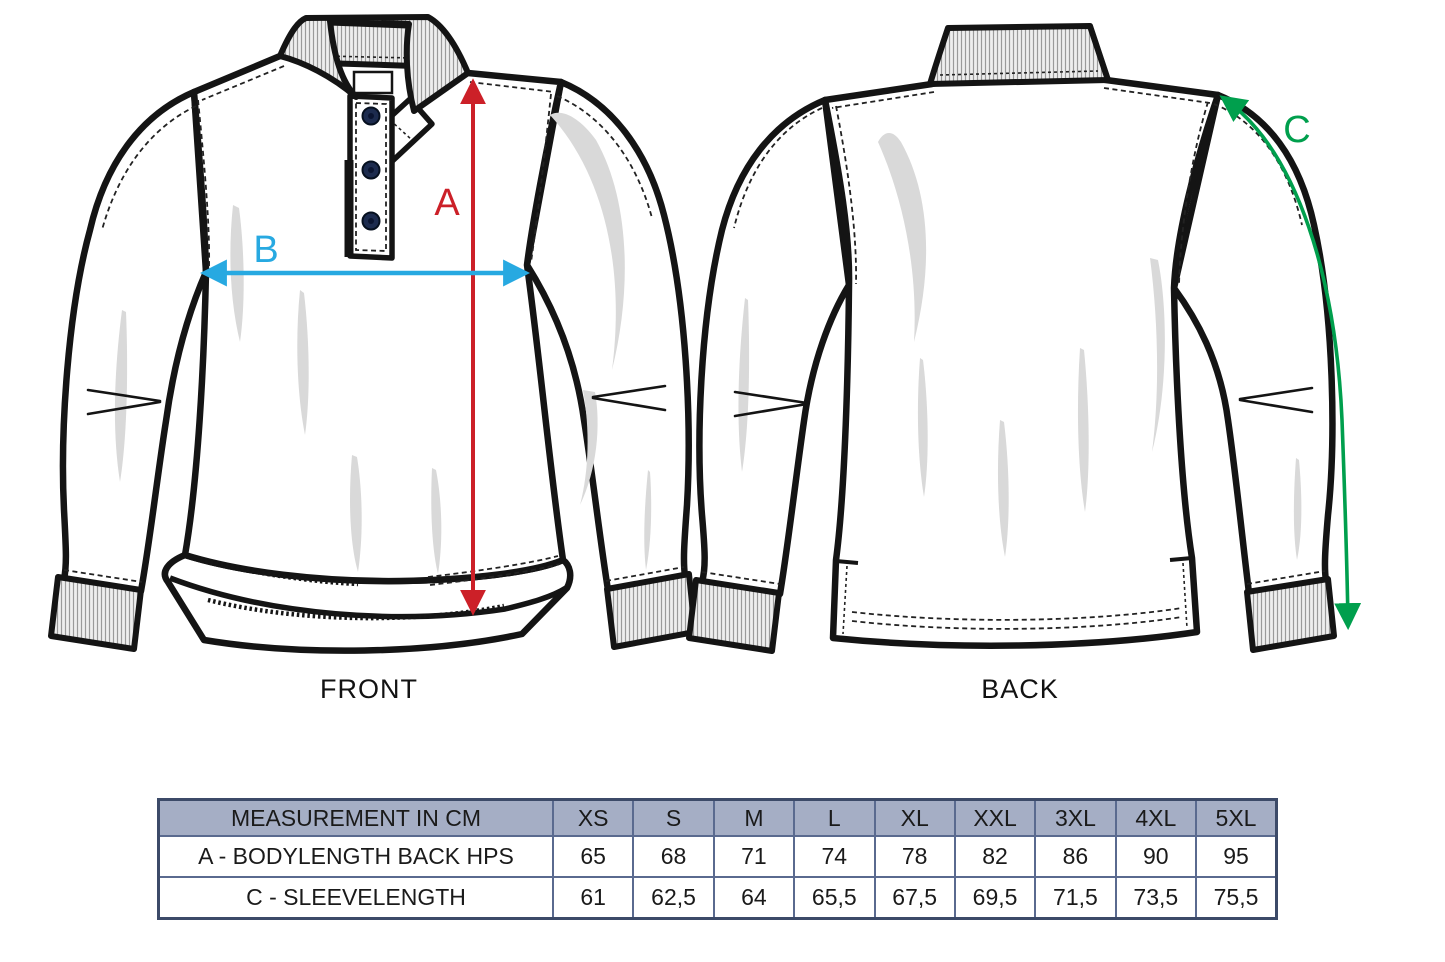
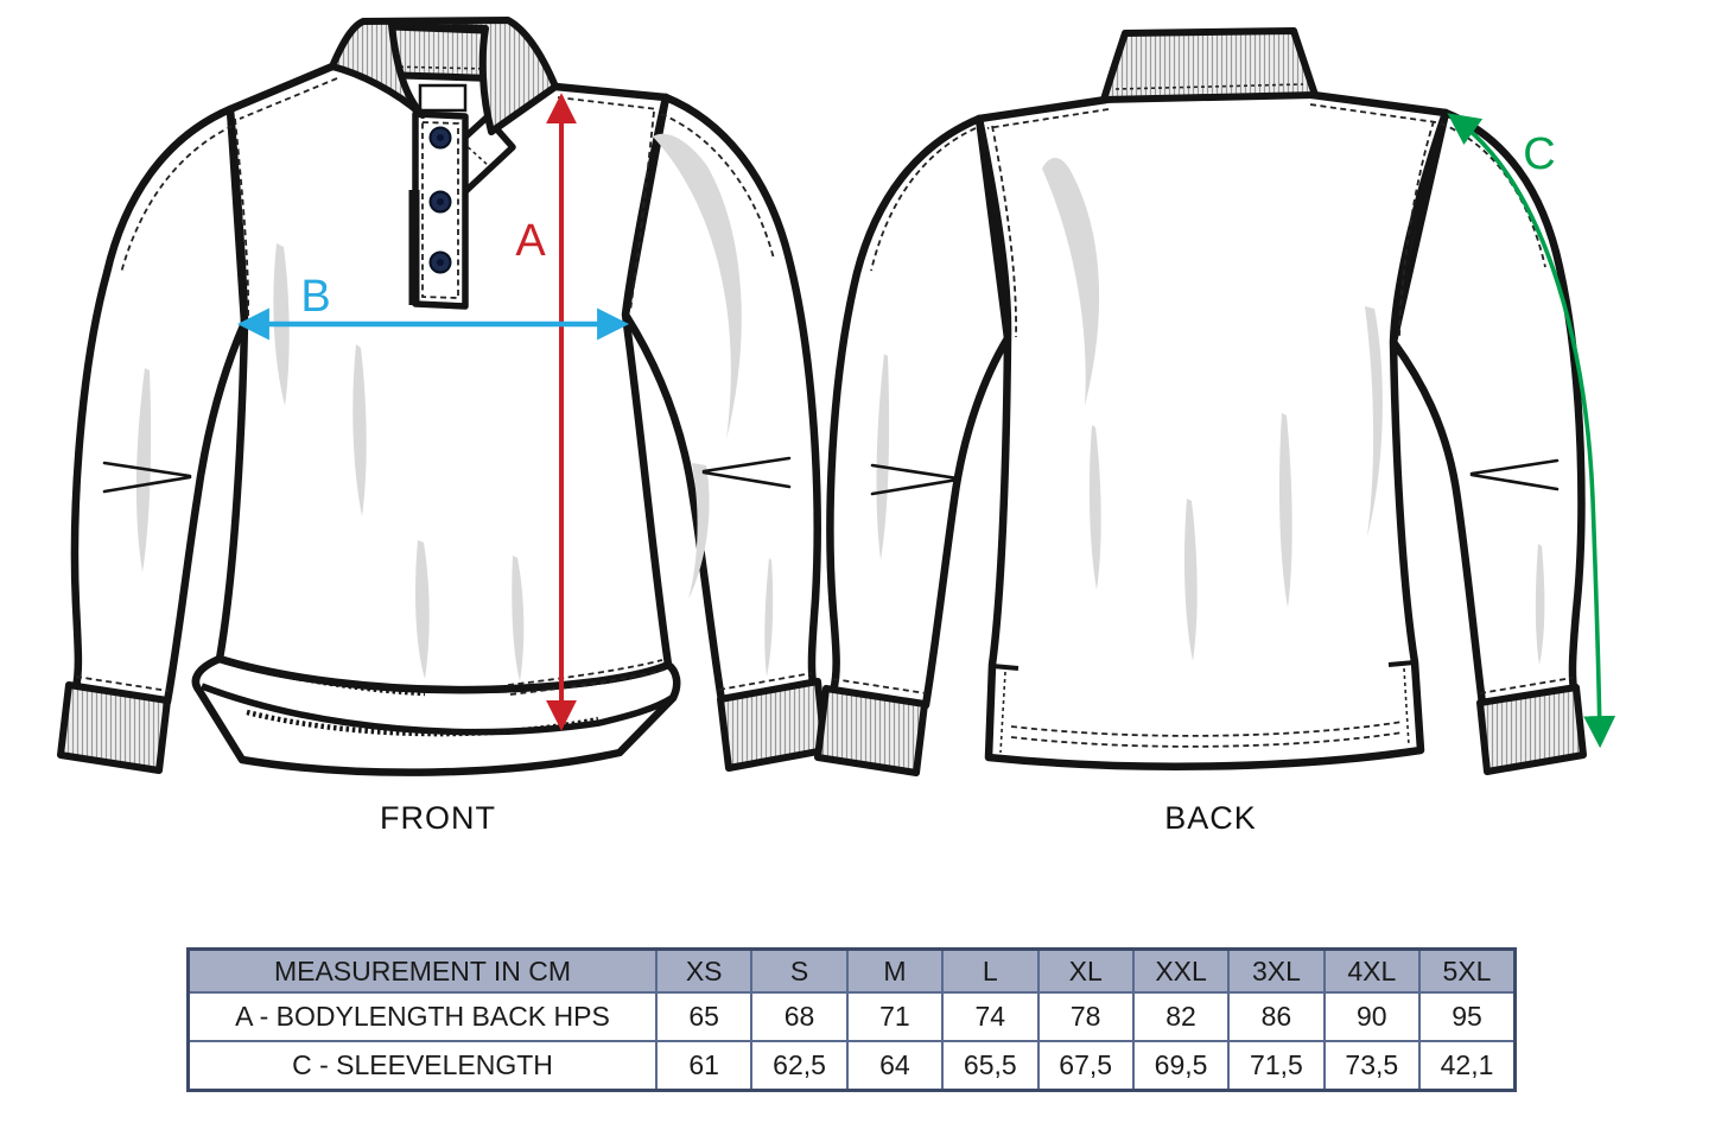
  A
  B
  C
  FRONT
  BACK
  MEASUREMENT IN CM	XS	S	M	L	XL	XXL	3XL	4XL	5XL
  A - BODYLENGTH BACK HPS	65	68	71	74	78	82	86	90	95
- C - SLEEVELENGTH	61	62,5	64	65,5	67,5	69,5	71,5	73,5	75,5
+ C - SLEEVELENGTH	61	62,5	64	65,5	67,5	69,5	71,5	73,5	42,1
